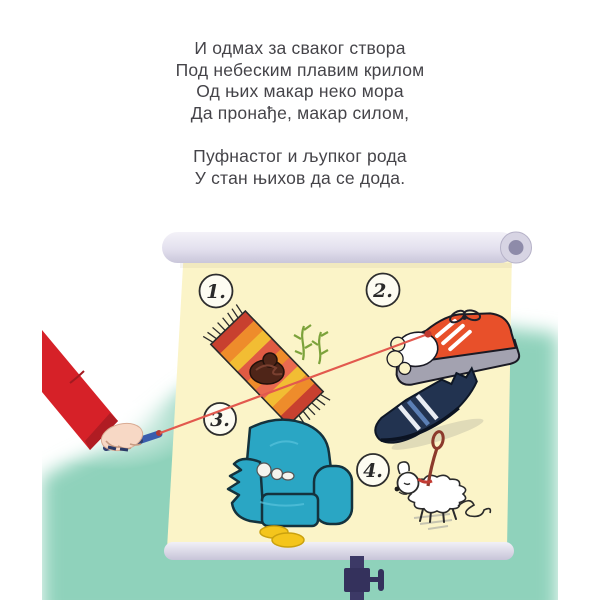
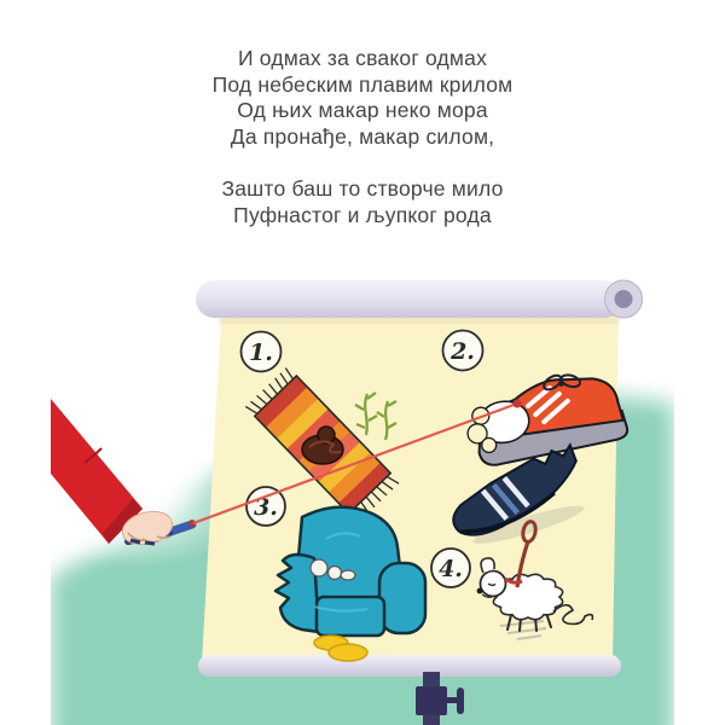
  1.
  2.
  3.
  4.
- И одмах за сваког створа
+ И одмах за сваког одмах
  Под небеским плавим крилом
  Од њих макар неко мора
  Да пронађе, макар силом,
+ Зашто баш то створче мило
  Пуфнастог и љупког рода
- У стан њихов да се дода.
